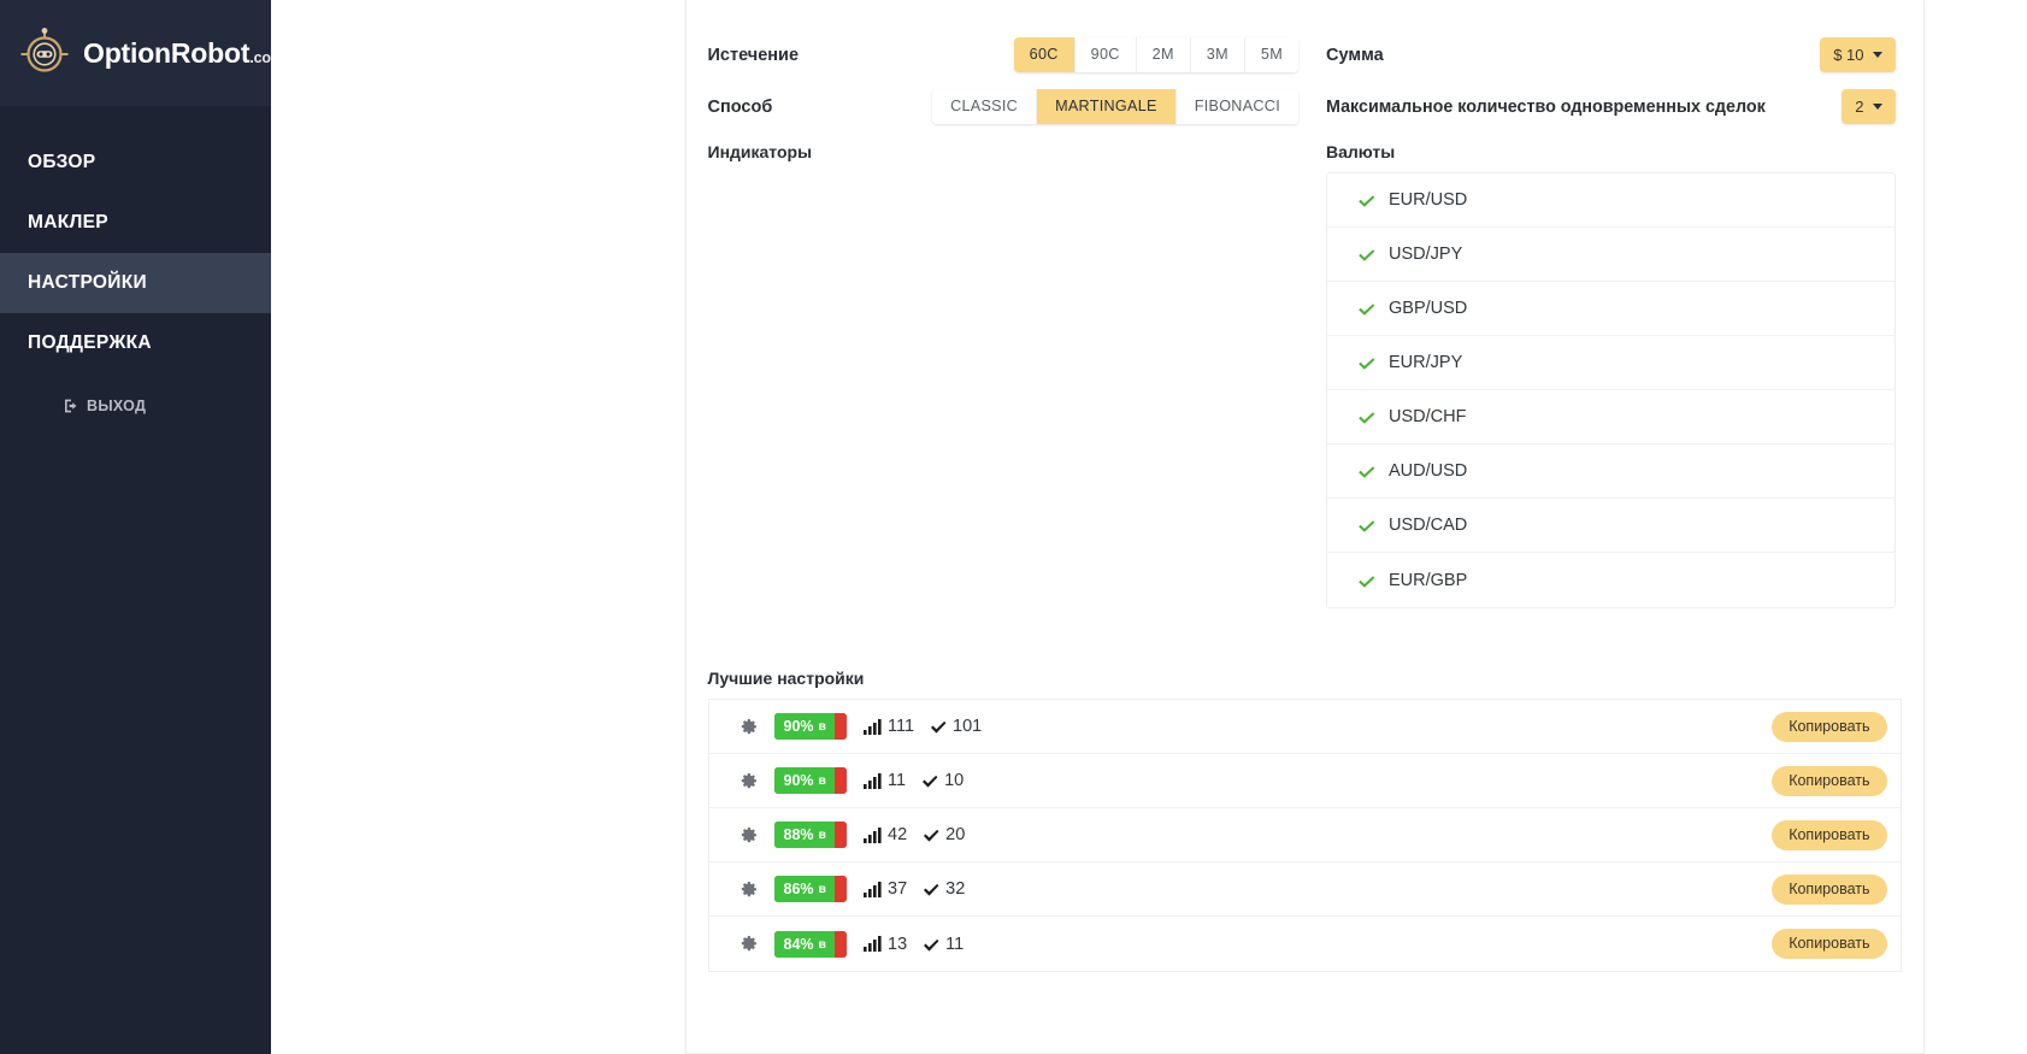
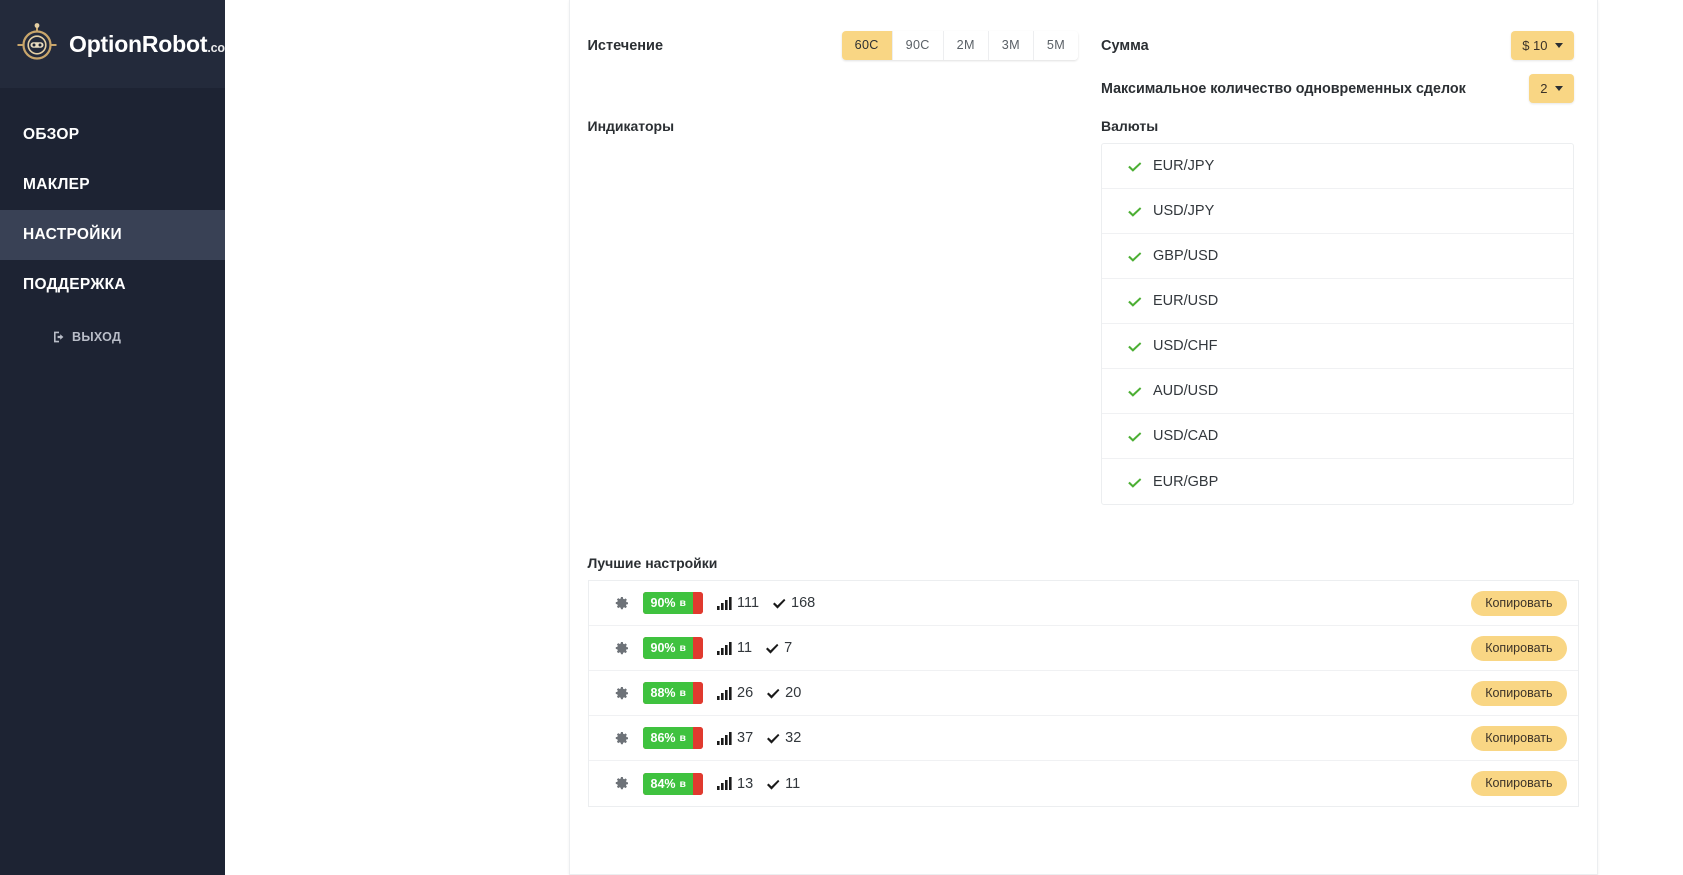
  OptionRobot.co
  ОБЗОР
  МАКЛЕР
  НАСТРОЙКИ
  ПОДДЕРЖКА
  ВЫХОД
  Истечение
  60C
  90C
  2M
  3M
  5M
- Способ
- CLASSIC
- MARTINGALE
- FIBONACCI
  Сумма
  $ 10
  Максимальное количество одновременных сделок
  2
  Индикаторы
  Валюты
- EUR/USD
+ EUR/JPY
  USD/JPY
  GBP/USD
- EUR/JPY
+ EUR/USD
  USD/CHF
  AUD/USD
  USD/CAD
  EUR/GBP
  Лучшие настройки
  90%
  в
  111
- 101
+ 168
  Копировать
  90%
  в
  11
- 10
+ 7
  Копировать
  88%
  в
- 42
+ 26
  20
  Копировать
  86%
  в
  37
  32
  Копировать
  84%
  в
  13
  11
  Копировать
